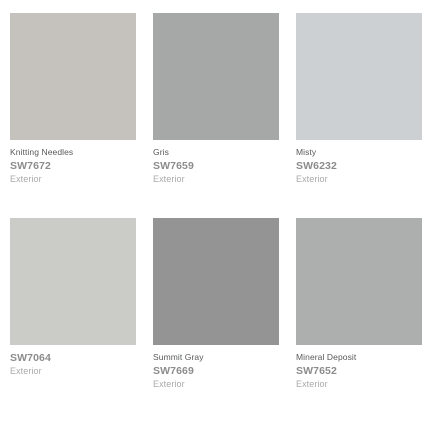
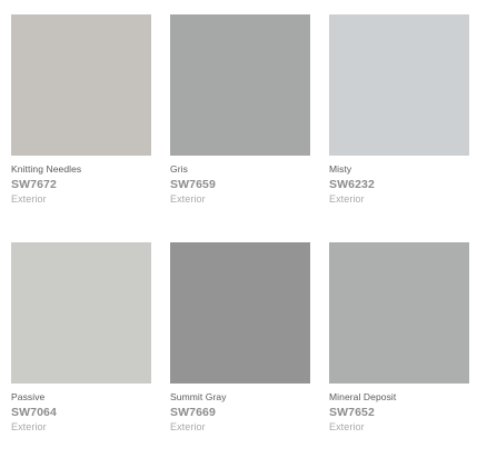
  Knitting Needles
  SW7672
  Exterior
  Gris
  SW7659
  Exterior
  Misty
  SW6232
  Exterior
+ Passive
  SW7064
  Exterior
  Summit Gray
  SW7669
  Exterior
  Mineral Deposit
  SW7652
  Exterior
